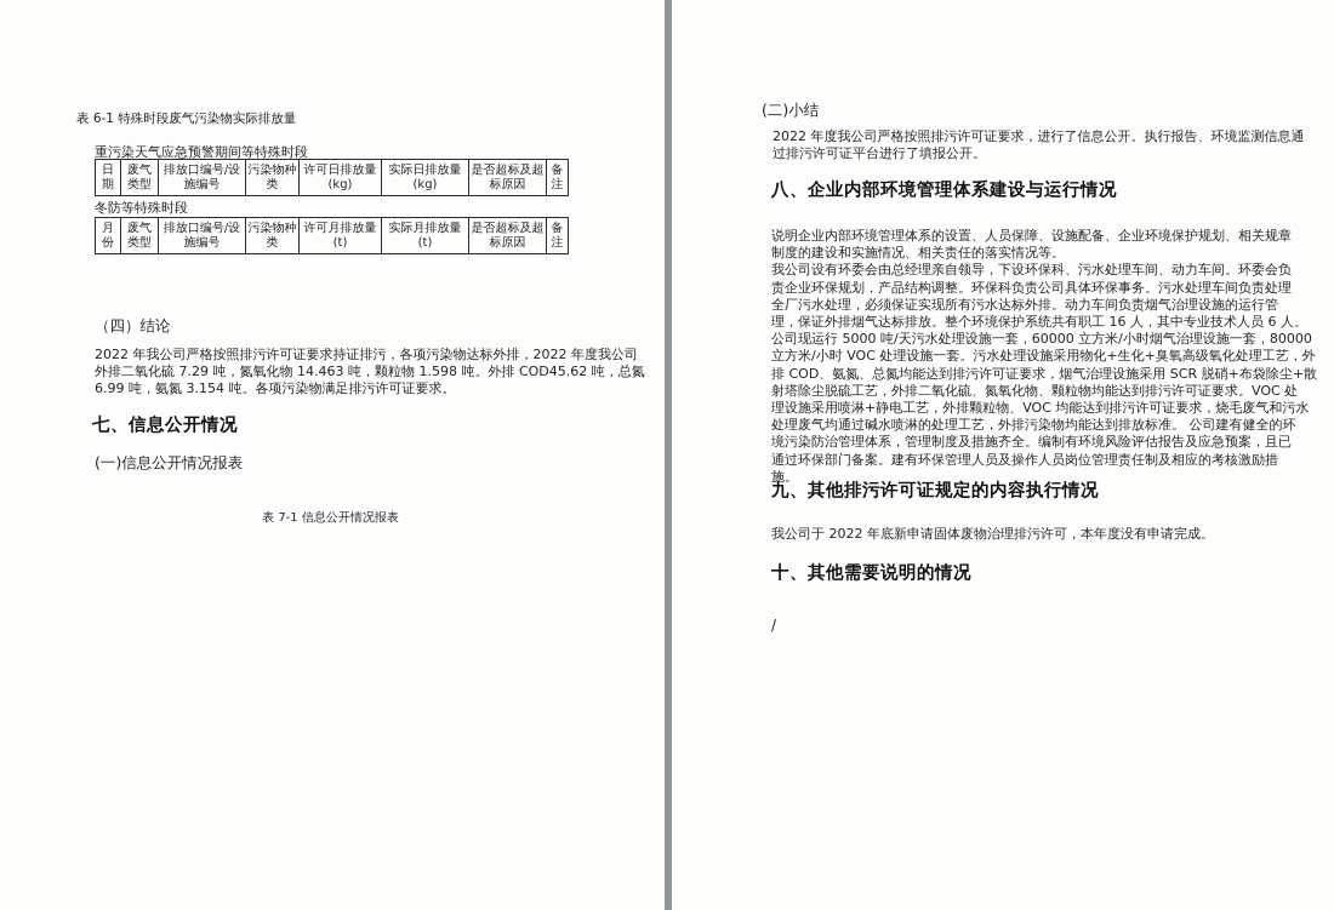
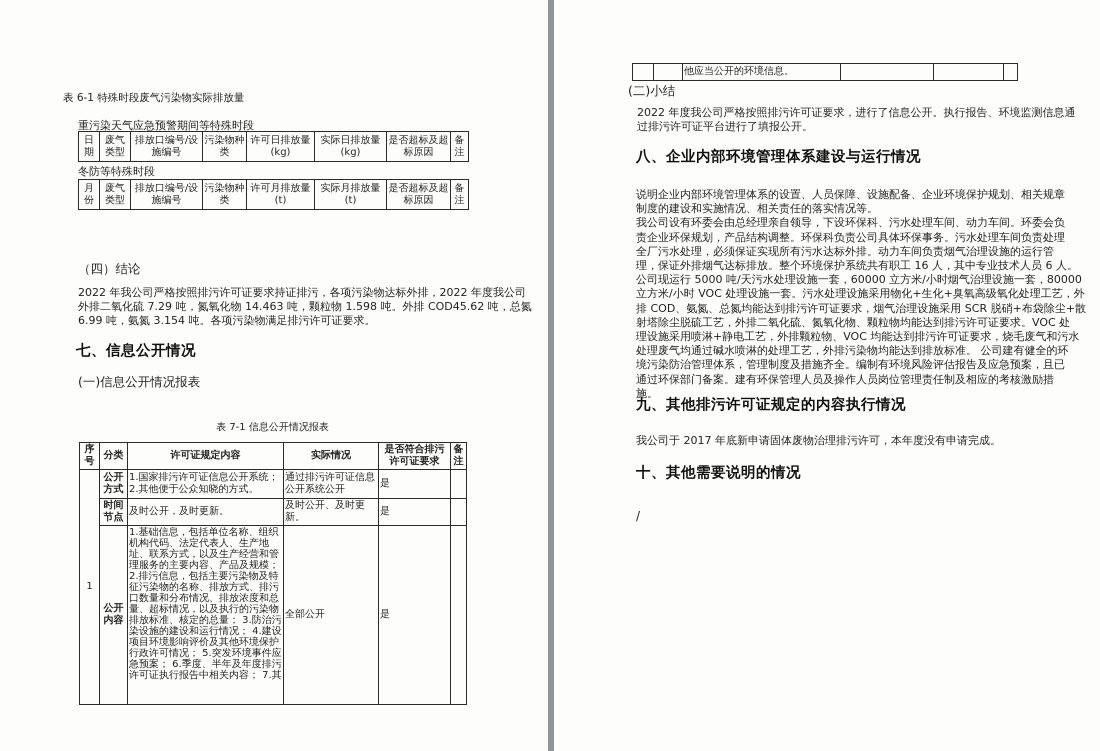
  表 6-1 特殊时段废气污染物实际排放量
  重污染天气应急预警期间等特殊时段
  日期	废气类型	排放口编号/设施编号	污染物种类	许可日排放量(kg)	实际日排放量(kg)	是否超标及超标原因	备注
  冬防等特殊时段
  月份	废气类型	排放口编号/设施编号	污染物种类	许可月排放量(t)	实际月排放量(t)	是否超标及超标原因	备注
  （四）结论
  2022 年我公司严格按照排污许可证要求持证排污，各项污染物达标外排，2022 年度我公司
  外排二氧化硫 7.29 吨，氮氧化物 14.463 吨，颗粒物 1.598 吨。外排 COD45.62 吨，总氮
  6.99 吨，氨氮 3.154 吨。各项污染物满足排污许可证要求。
  七、信息公开情况
  (一)信息公开情况报表
  表 7-1 信息公开情况报表
+ 序号	分类	许可证规定内容	实际情况	是否符合排污许可证要求	备注
+ 1	公开方式	1.国家排污许可证信息公开系统； 2.其他便于公众知晓的方式。	通过排污许可证信息公开系统公开	是
+ 时间节点	及时公开，及时更新。	及时公开、及时更新。	是
+ 公开内容	1.基础信息，包括单位名称、组织机构代码、法定代表人、生产地址、联系方式，以及生产经营和管理服务的主要内容、产品及规模； 2.排污信息，包括主要污染物及特征污染物的名称、排放方式、排污口数量和分布情况、排放浓度和总量、超标情况，以及执行的污染物排放标准、核定的总量； 3.防治污染设施的建设和运行情况； 4.建设项目环境影响评价及其他环境保护行政许可情况； 5.突发环境事件应急预案； 6.季度、半年及年度排污许可证执行报告中相关内容； 7.其	全部公开	是
+ 		他应当公开的环境信息。
  (二)小结
  2022 年度我公司严格按照排污许可证要求，进行了信息公开。执行报告、环境监测信息通
  过排污许可证平台进行了填报公开。
  八、企业内部环境管理体系建设与运行情况
  说明企业内部环境管理体系的设置、人员保障、设施配备、企业环境保护规划、相关规章
  制度的建设和实施情况、相关责任的落实情况等。
  我公司设有环委会由总经理亲自领导，下设环保科、污水处理车间、动力车间。环委会负
  责企业环保规划，产品结构调整。环保科负责公司具体环保事务。污水处理车间负责处理
  全厂污水处理，必须保证实现所有污水达标外排。动力车间负责烟气治理设施的运行管
  理，保证外排烟气达标排放。整个环境保护系统共有职工 16 人，其中专业技术人员 6 人。
  公司现运行 5000 吨/天污水处理设施一套，60000 立方米/小时烟气治理设施一套，80000
  立方米/小时 VOC 处理设施一套。污水处理设施采用物化+生化+臭氧高级氧化处理工艺，外
  排 COD、氨氮、总氮均能达到排污许可证要求，烟气治理设施采用 SCR 脱硝+布袋除尘+散
  射塔除尘脱硫工艺，外排二氧化硫、氮氧化物、颗粒物均能达到排污许可证要求。VOC 处
  理设施采用喷淋+静电工艺，外排颗粒物、VOC 均能达到排污许可证要求，烧毛废气和污水
  处理废气均通过碱水喷淋的处理工艺，外排污染物均能达到排放标准。 公司建有健全的环
  境污染防治管理体系，管理制度及措施齐全。编制有环境风险评估报告及应急预案，且已
  通过环保部门备案。建有环保管理人员及操作人员岗位管理责任制及相应的考核激励措
  施。
  九、其他排污许可证规定的内容执行情况
- 我公司于 2022 年底新申请固体废物治理排污许可，本年度没有申请完成。
+ 我公司于 2017 年底新申请固体废物治理排污许可，本年度没有申请完成。
  十、其他需要说明的情况
  /
